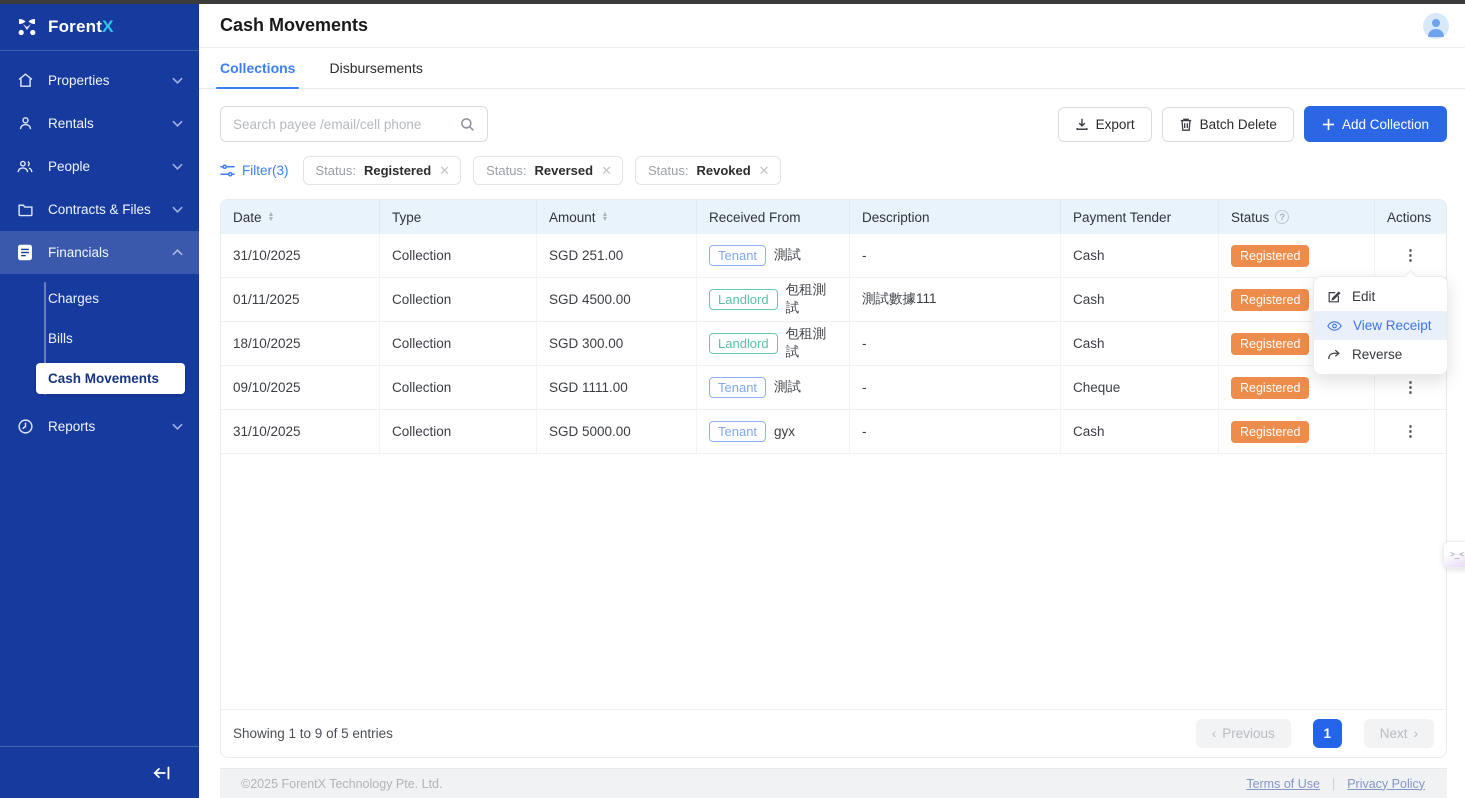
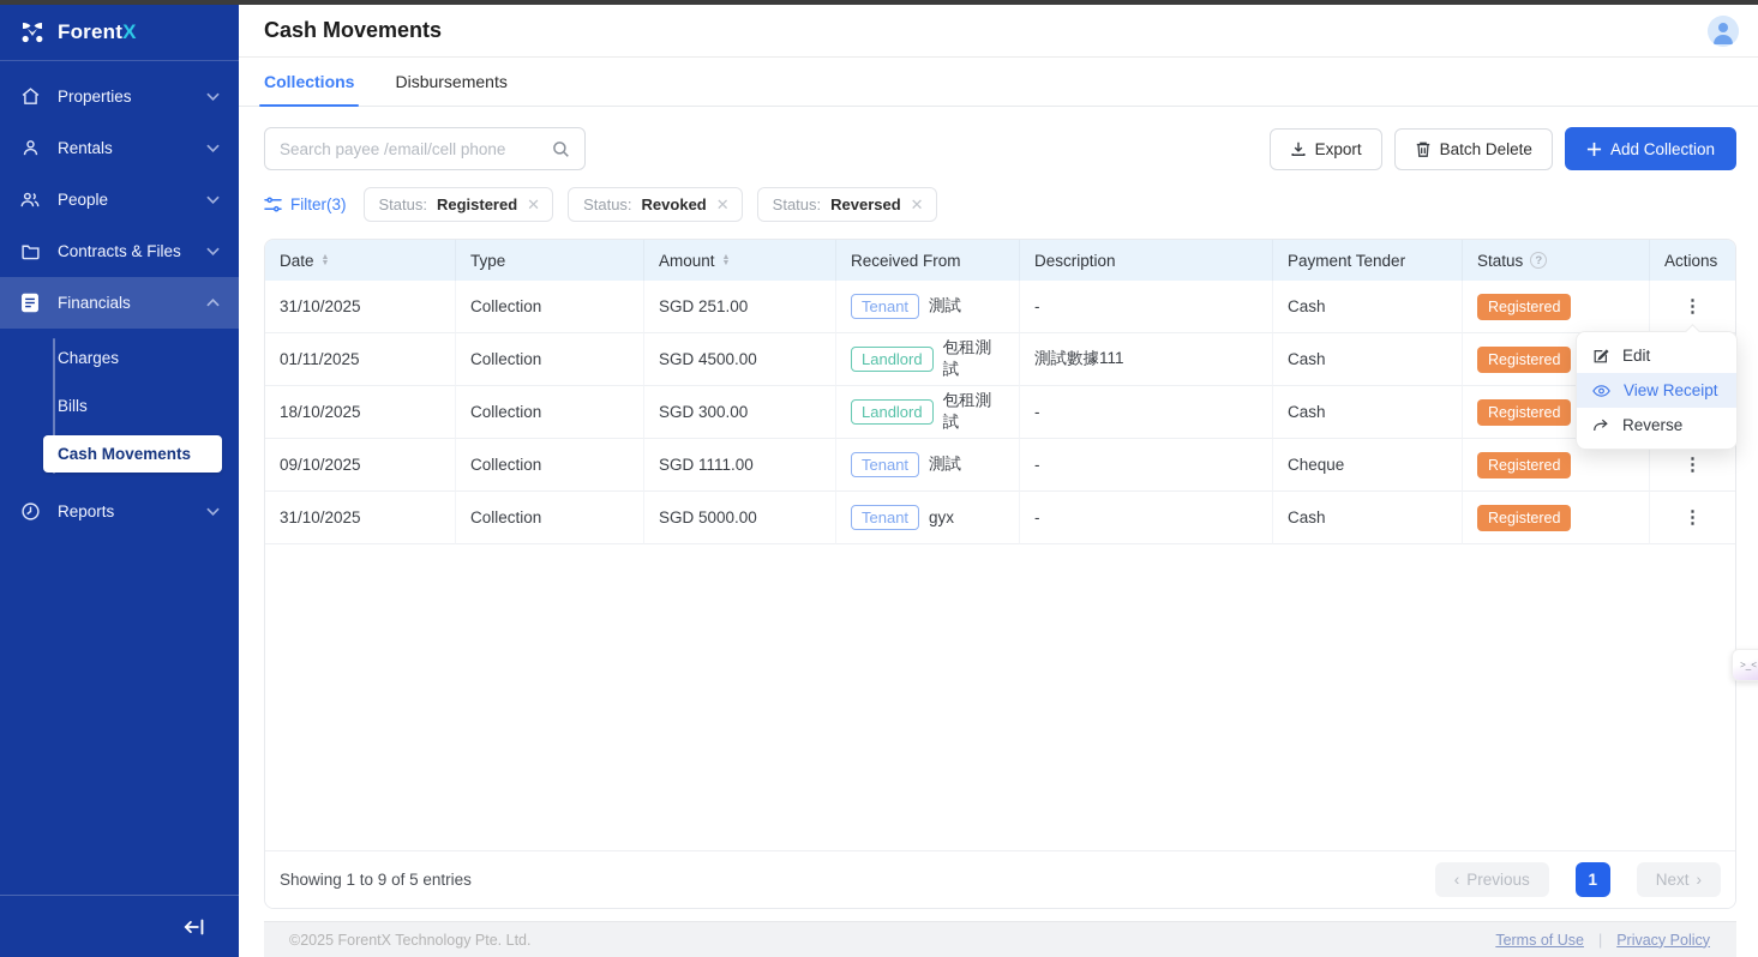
  ForentX
  Properties
  Rentals
  People
  Contracts & Files
  Financials
  Charges
  Bills
  Cash Movements
  Reports
  Cash Movements
  Collections
  Disbursements
  Search payee /email/cell phone
  Export
  Batch Delete
  Add Collection
  Filter(3)
  Status:
  Registered
  ✕
  Status:
- Reversed
+ Revoked
  ✕
  Status:
- Revoked
+ Reversed
  ✕
  Date
  Type
  Amount
  Received From
  Description
  Payment Tender
  Status
  ?
  Actions
  31/10/2025
  Collection
  SGD 251.00
  Tenant
  測試
  -
  Cash
  Registered
  ⋮
  01/11/2025
  Collection
  SGD 4500.00
  Landlord
  包租測試
  測試數據111
  Cash
  Registered
  18/10/2025
  Collection
  SGD 300.00
  Landlord
  包租測試
  -
  Cash
  Registered
  09/10/2025
  Collection
  SGD 1111.00
  Tenant
  測試
  -
  Cheque
  Registered
  ⋮
  31/10/2025
  Collection
  SGD 5000.00
  Tenant
  gyx
  -
  Cash
  Registered
  ⋮
  Showing 1 to 9 of 5 entries
  ‹
  Previous
  1
  Next
  ›
  ©2025 ForentX Technology Pte. Ltd.
  Terms of Use
  |
  Privacy Policy
  Edit
  View Receipt
  Reverse
  >_<
